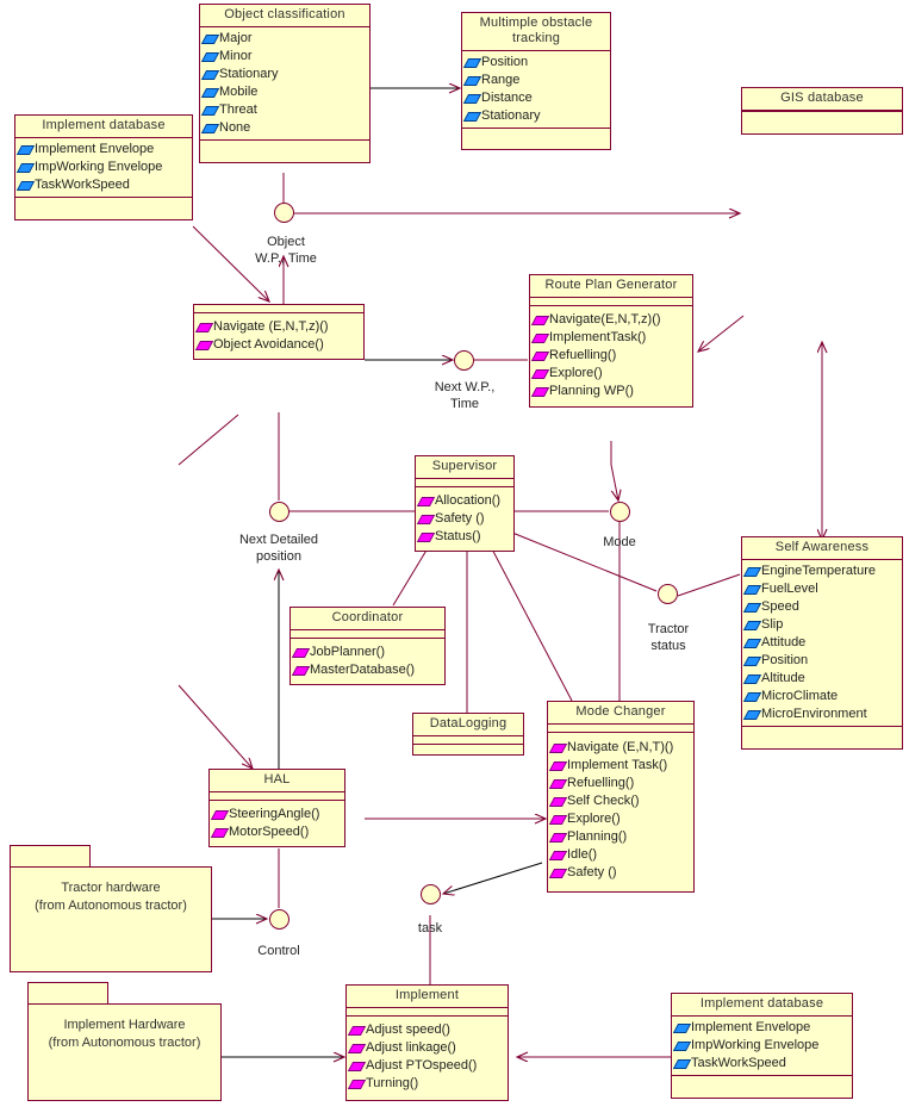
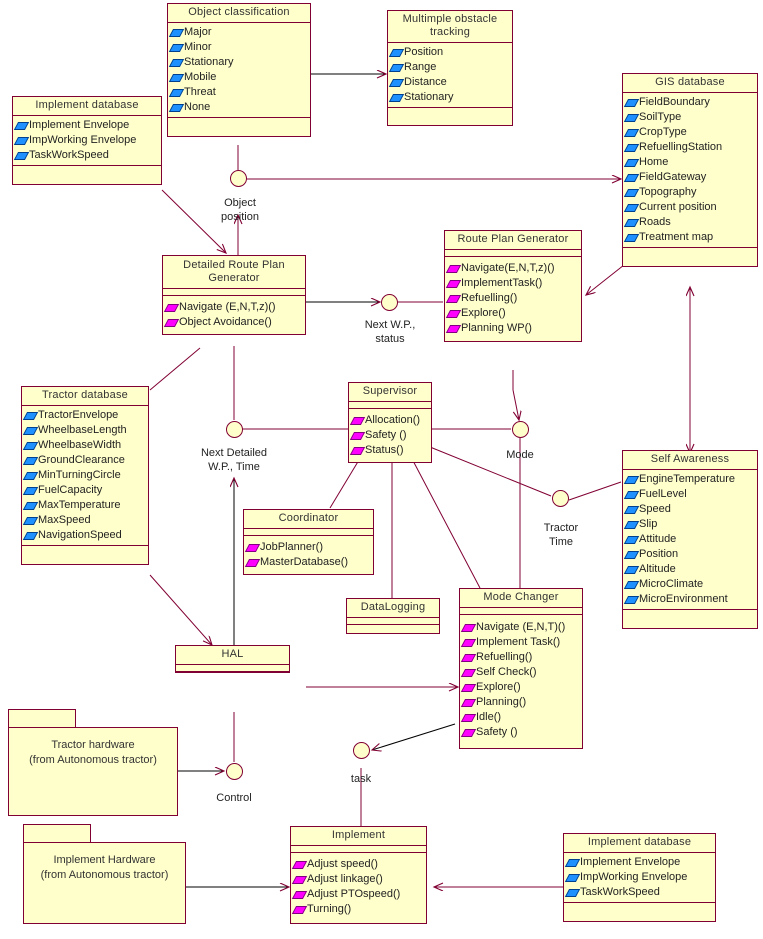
  Object classification
  Major
  Minor
  Stationary
  Mobile
  Threat
  None
  Multimple obstacle tracking
  Position
  Range
  Distance
  Stationary
  Implement database
  Implement Envelope
  ImpWorking Envelope
  TaskWorkSpeed
  GIS database
+ FieldBoundary
+ SoilType
+ CropType
+ RefuellingStation
+ Home
+ FieldGateway
+ Topography
+ Current position
+ Roads
+ Treatment map
+ Detailed Route Plan Generator
  Navigate (E,N,T,z)()
  Object Avoidance()
  Route Plan Generator
  Navigate(E,N,T,z)()
  ImplementTask()
  Refuelling()
  Explore()
  Planning WP()
+ Tractor database
+ TractorEnvelope
+ WheelbaseLength
+ WheelbaseWidth
+ GroundClearance
+ MinTurningCircle
+ FuelCapacity
+ MaxTemperature
+ MaxSpeed
+ NavigationSpeed
  Supervisor
  Allocation()
  Safety ()
  Status()
  Coordinator
  JobPlanner()
  MasterDatabase()
  DataLogging
  Self Awareness
  EngineTemperature
  FuelLevel
  Speed
  Slip
  Attitude
  Position
  Altitude
  MicroClimate
  MicroEnvironment
  Mode Changer
  Navigate (E,N,T)()
  Implement Task()
  Refuelling()
  Self Check()
  Explore()
  Planning()
  Idle()
  Safety ()
  HAL
- SteeringAngle()
- MotorSpeed()
  Implement
  Adjust speed()
  Adjust linkage()
  Adjust PTOspeed()
  Turning()
  Implement database
  Implement Envelope
  ImpWorking Envelope
  TaskWorkSpeed
  Tractor hardware
  (from Autonomous tractor)
  Implement Hardware
  (from Autonomous tractor)
  Object
- W.P., Time
+ position
  Next W.P.,
- Time
+ status
  Next Detailed
- position
+ W.P., Time
  Mode
  Tractor
- status
+ Time
  Control
  task
